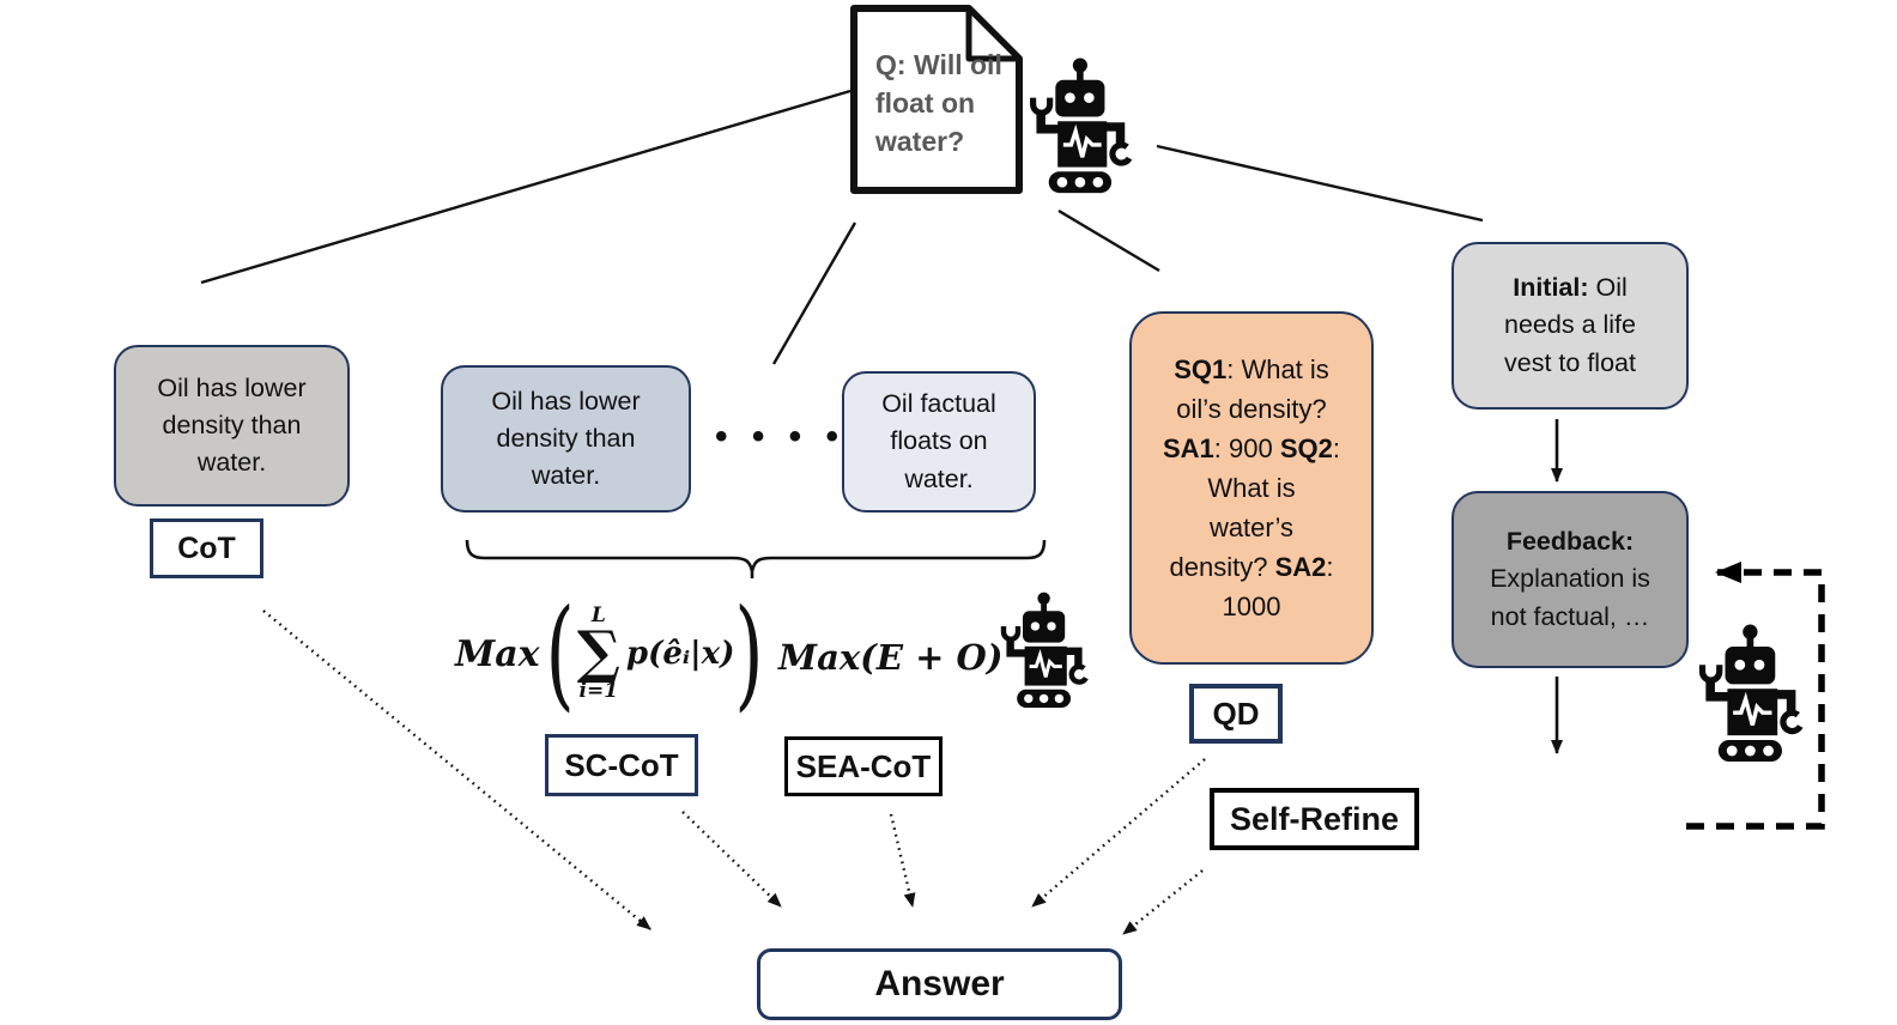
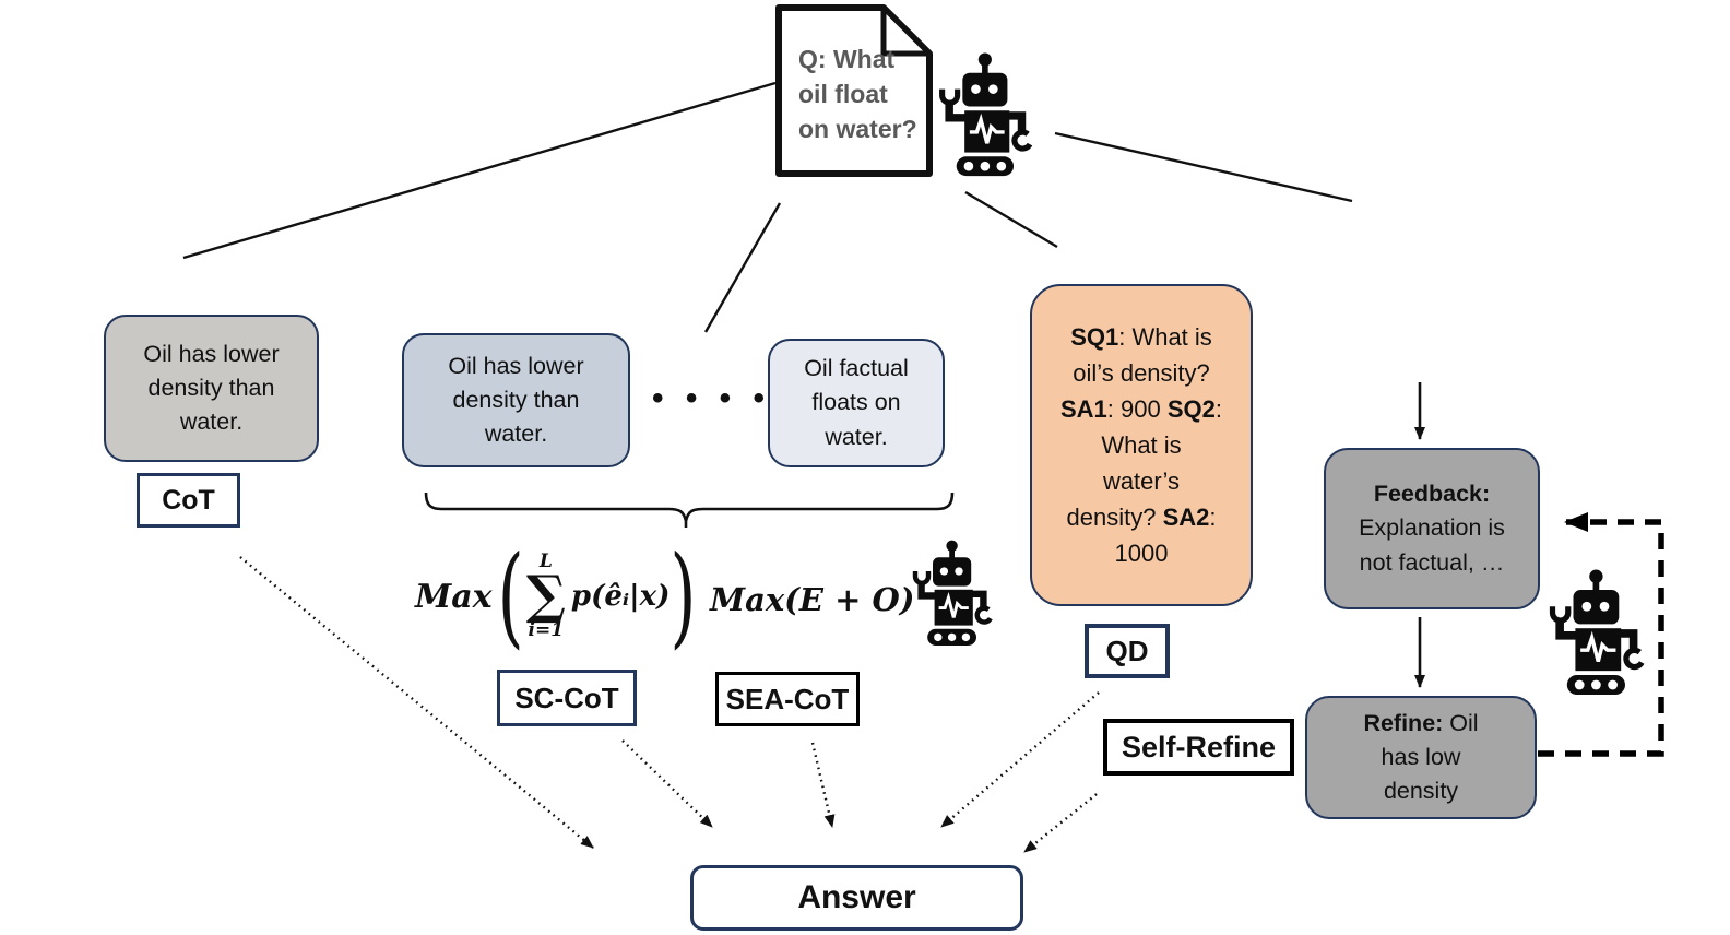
- Q: Will oil float on water?
+ Q: What oil float on water?
  Oil has lower density than water.
  CoT
  Oil has lower density than water.
  • • • •
  Oil factual floats on water.
  Max
  (
  L
  ∑
  i=1
  p(êᵢ|x)
  )
  SC-CoT
  Max(E + O)
  SEA-CoT
  SQ1: What is oil’s density? SA1: 900 SQ2: What is water’s density? SA2: 1000
  QD
- Initial: Oil needs a life vest to float
  Feedback: Explanation is not factual, …
+ Refine: Oil has low density
  Self-Refine
  Answer
